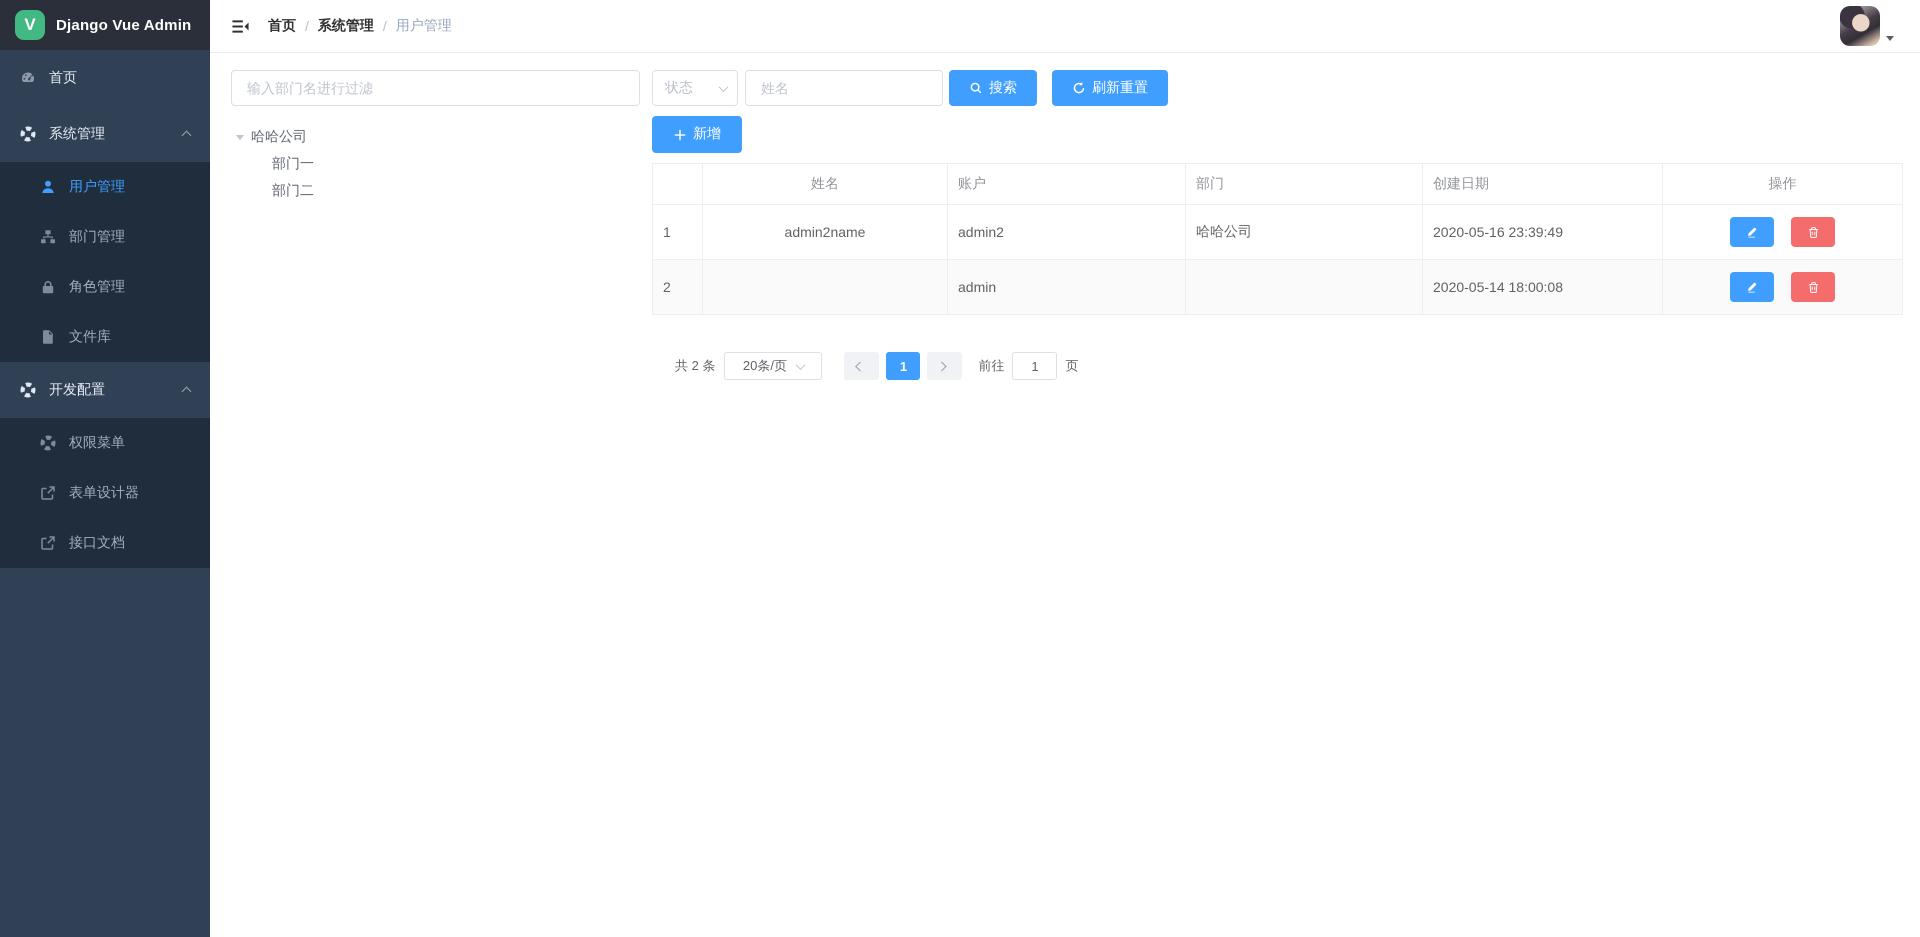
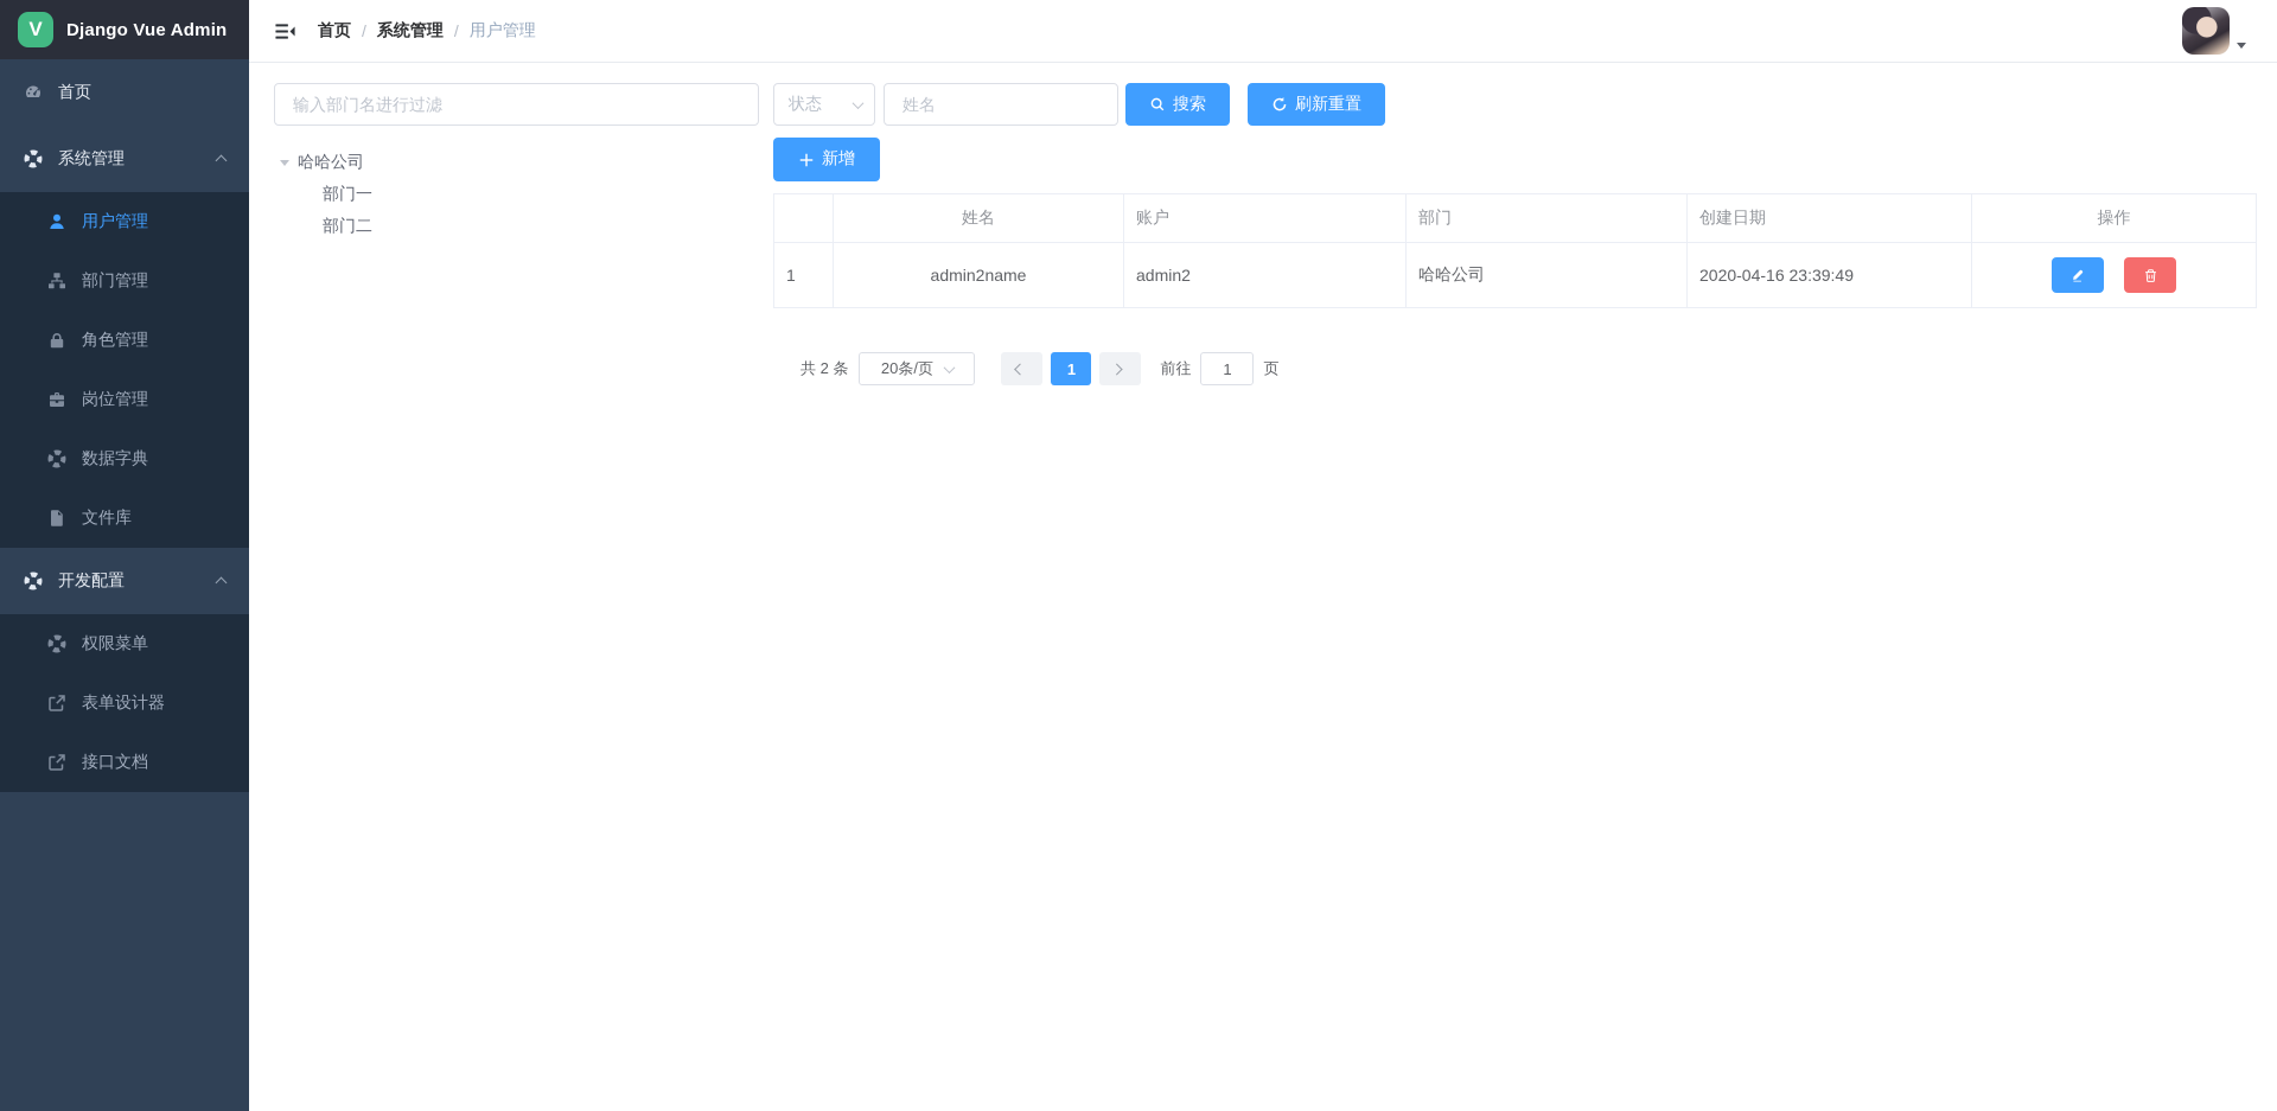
  V
  Django Vue Admin
  首页
  系统管理
  用户管理
  部门管理
  角色管理
+ 岗位管理
+ 数据字典
  文件库
  开发配置
  权限菜单
  表单设计器
  接口文档
  首页
  /
  系统管理
  /
  用户管理
  输入部门名进行过滤
  哈哈公司
  部门一
  部门二
  状态
  姓名
  搜索
  刷新重置
  新增
  	姓名	账户	部门	创建日期	操作
- 1	admin2name	admin2	哈哈公司	2020-05-16 23:39:49
+ 1	admin2name	admin2	哈哈公司	2020-04-16 23:39:49
- 2		admin		2020-05-14 18:00:08
  共 2 条
  20条/页
  1
  前往
  1
  页
